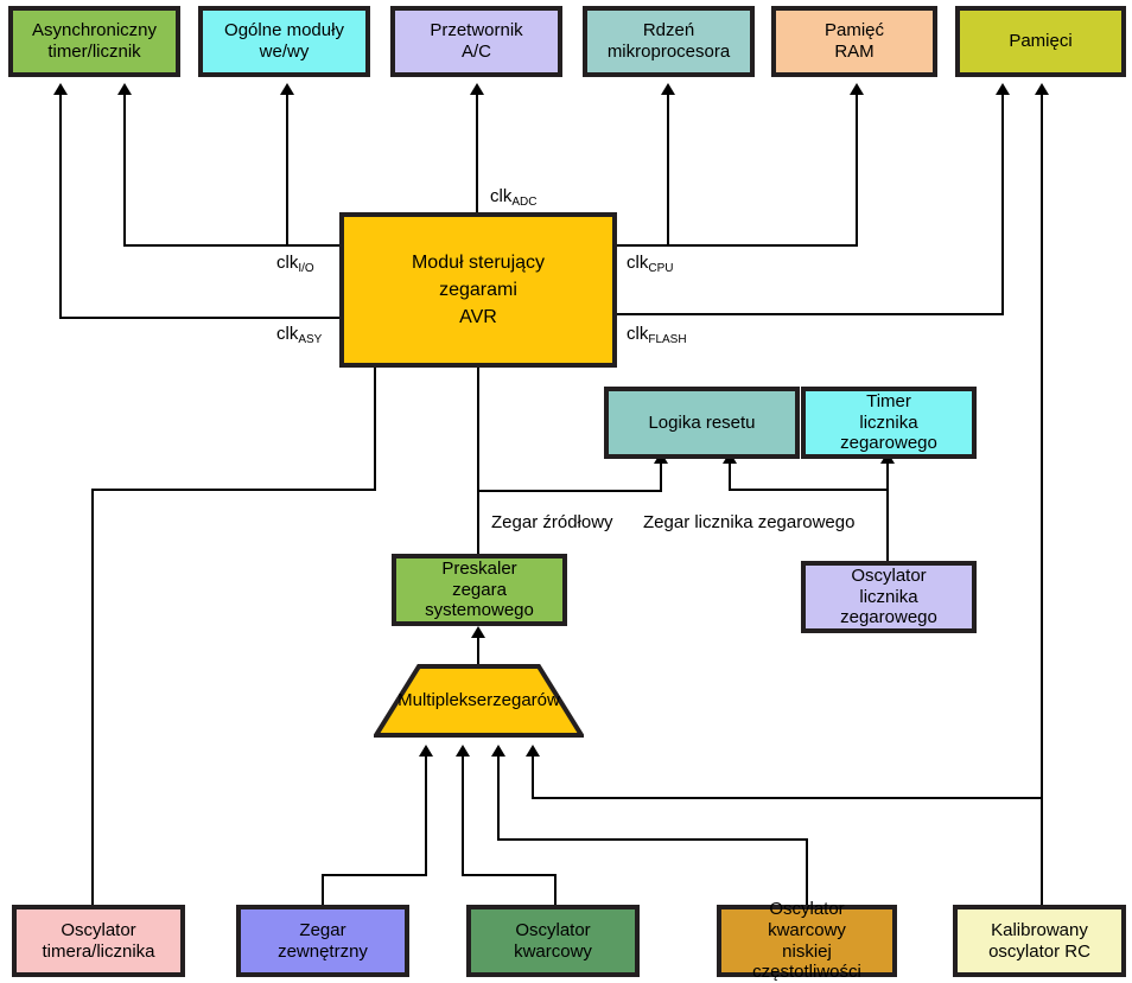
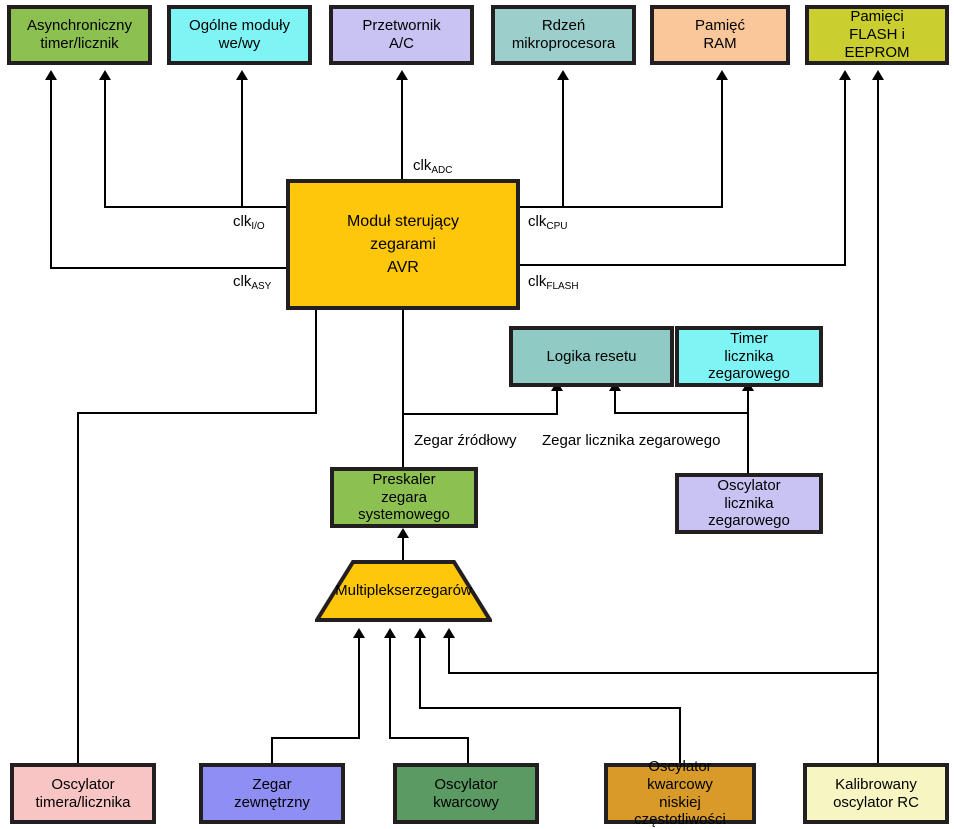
  Asynchroniczny
  timer/licznik
  Ogólne moduły
  we/wy
  Przetwornik
  A/C
  Rdzeń
  mikroprocesora
  Pamięć
  RAM
  Pamięci
+ FLASH i EEPROM
  Moduł sterujący
  zegarami
  AVR
  clkADC
  clkI/O
  clkCPU
  clkASY
  clkFLASH
  Logika resetu
  Timer
  licznika
  zegarowego
  Zegar źródłowy
  Zegar licznika zegarowego
  Preskaler
  zegara
  systemowego
  Oscylator
  licznika
  zegarowego
  Multiplekserzegarów
  Oscylator
  timera/licznika
  Zegar
  zewnętrzny
  Oscylator
  kwarcowy
  Oscylator kwarcowy
  niskiej
  częstotliwości
  Kalibrowany
  oscylator RC
